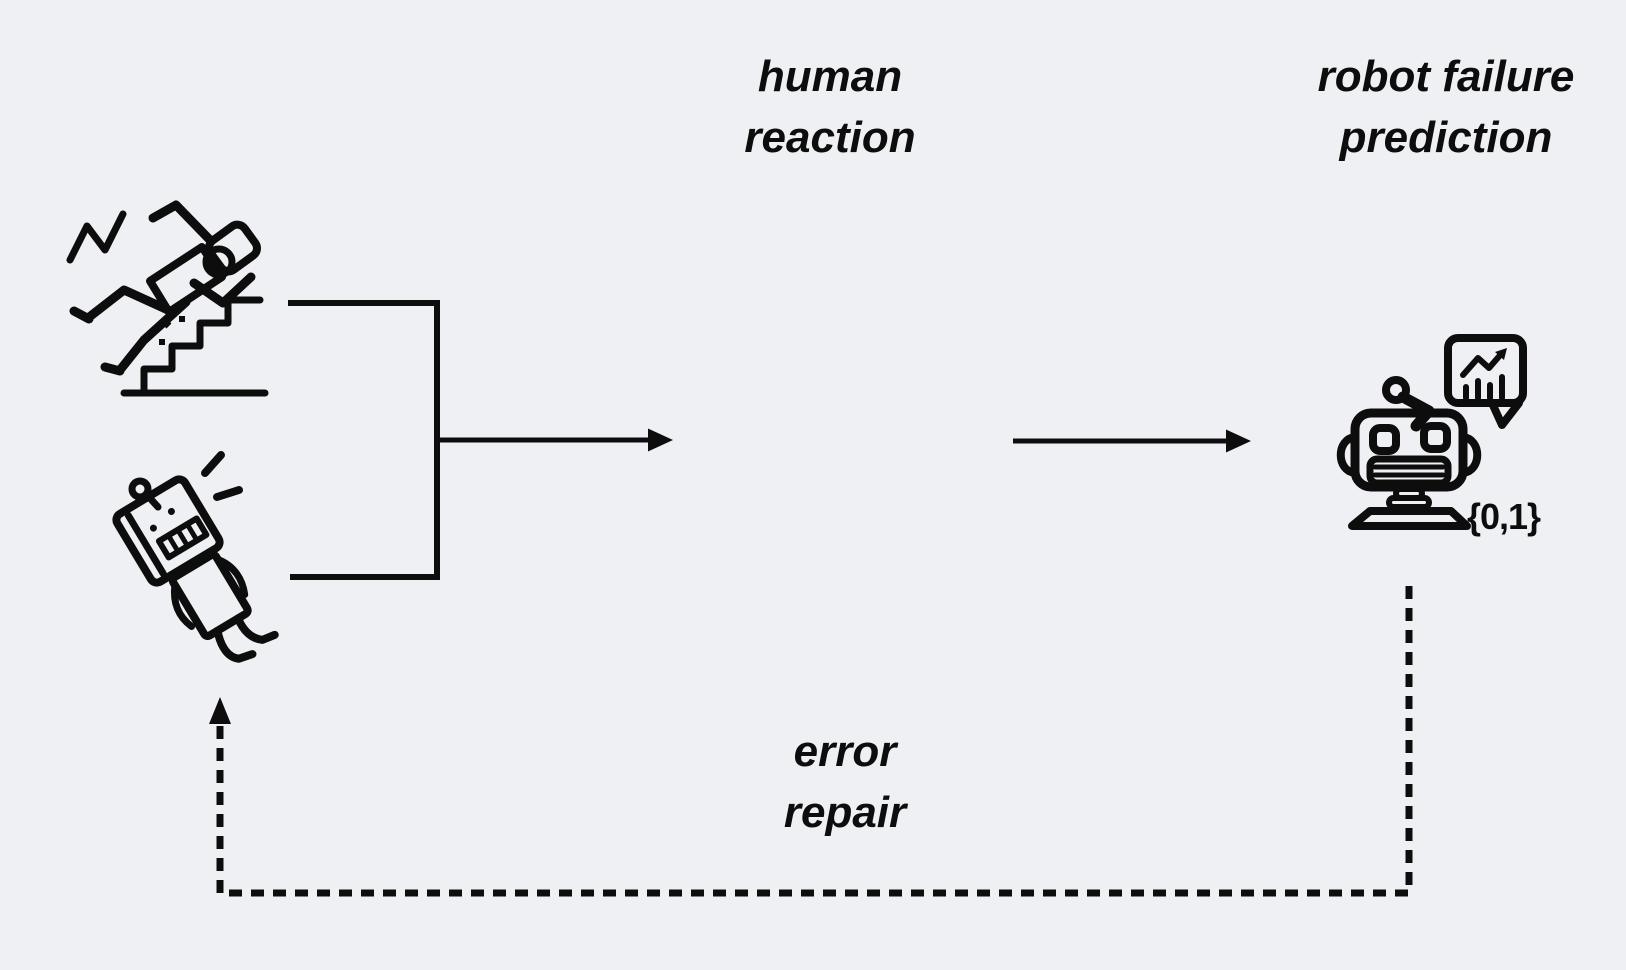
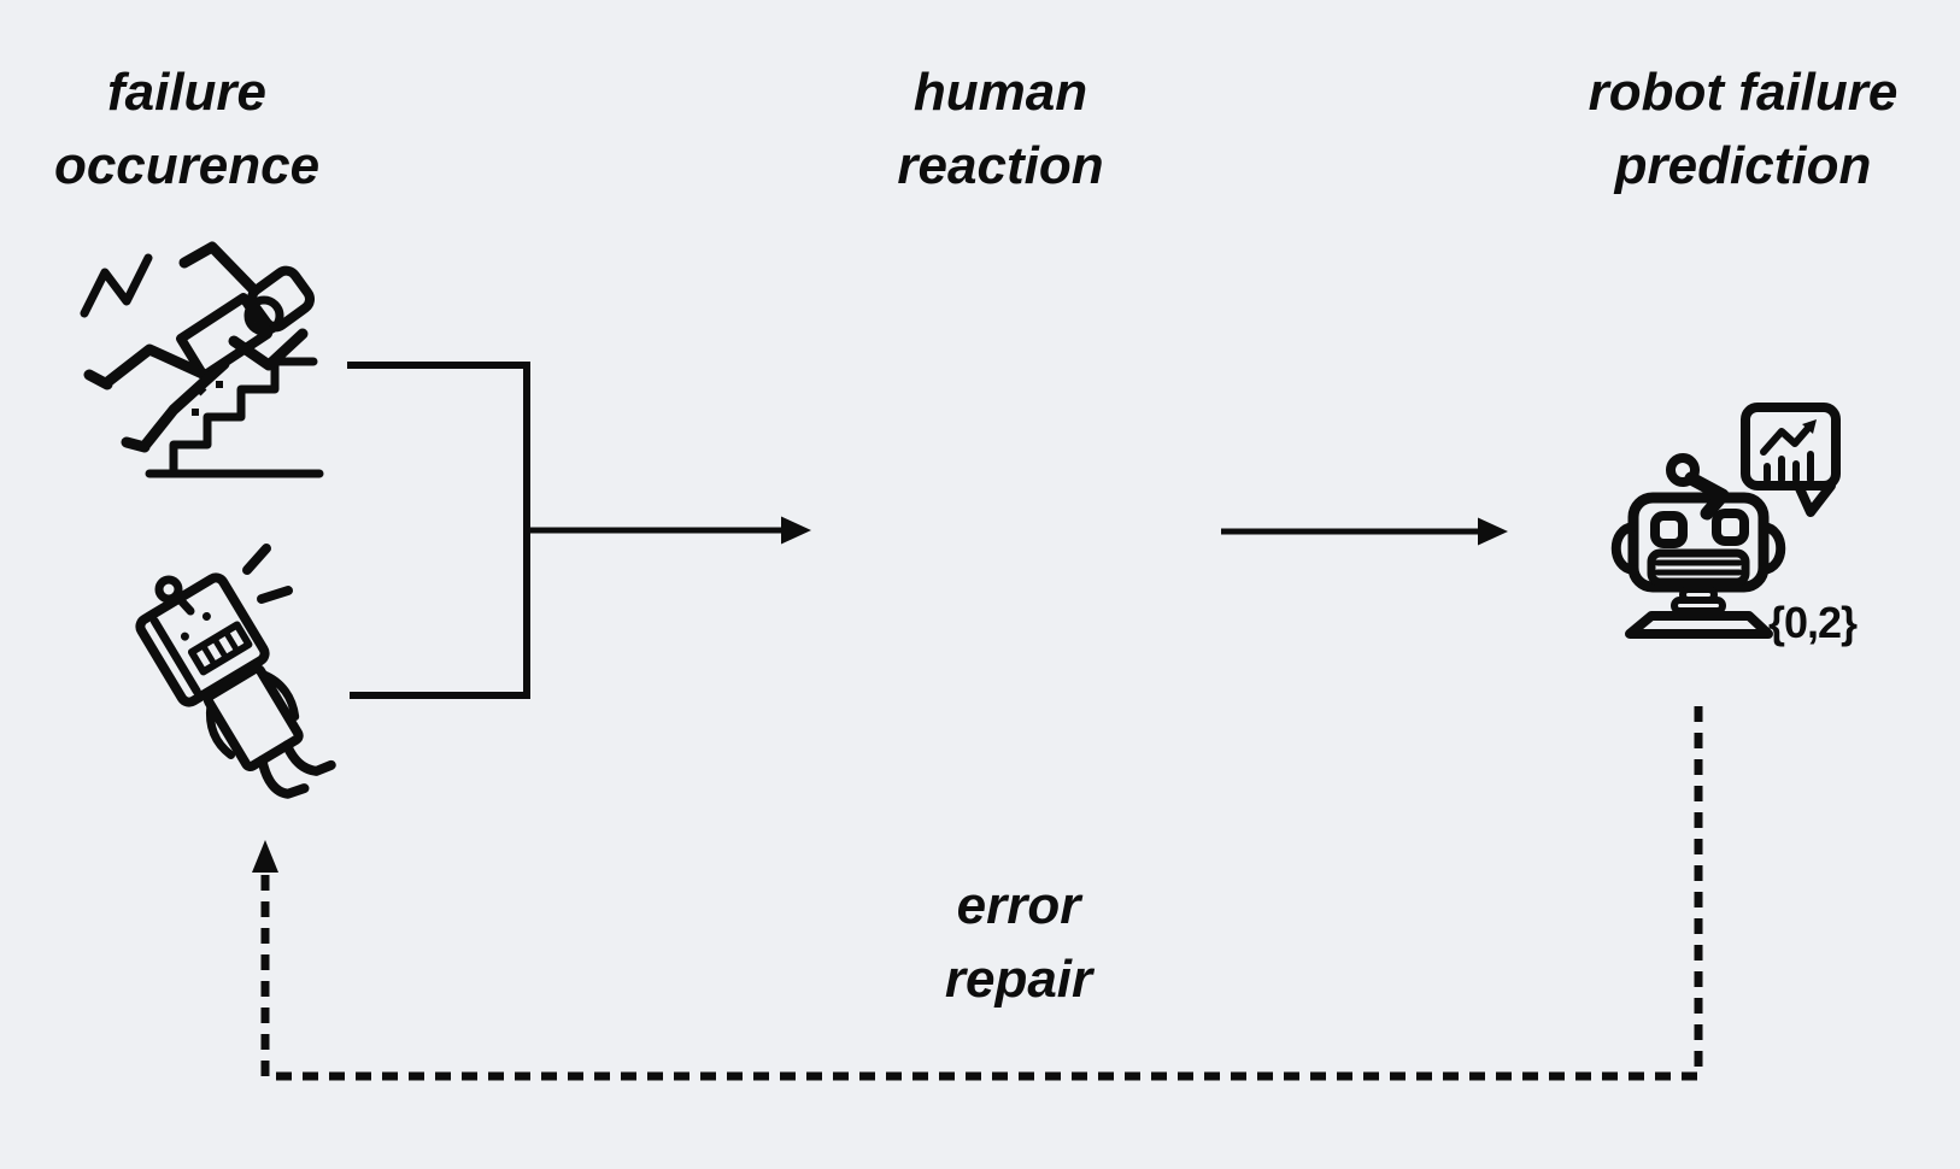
+ failure
+ occurence
  human
  reaction
  robot failure
  prediction
  error
  repair
- {0,1}
+ {0,2}
